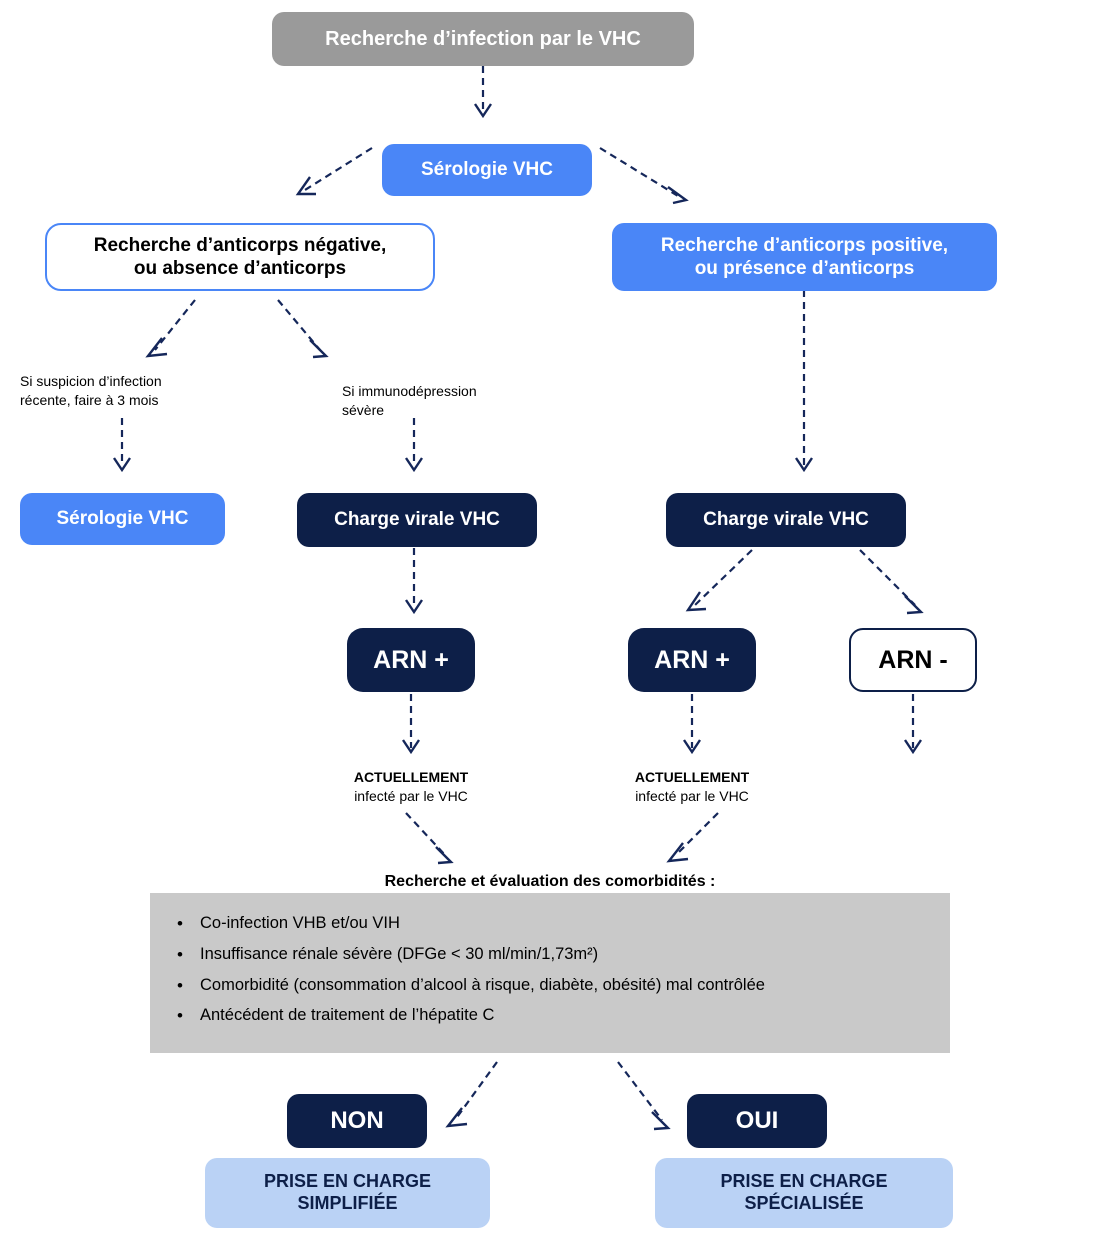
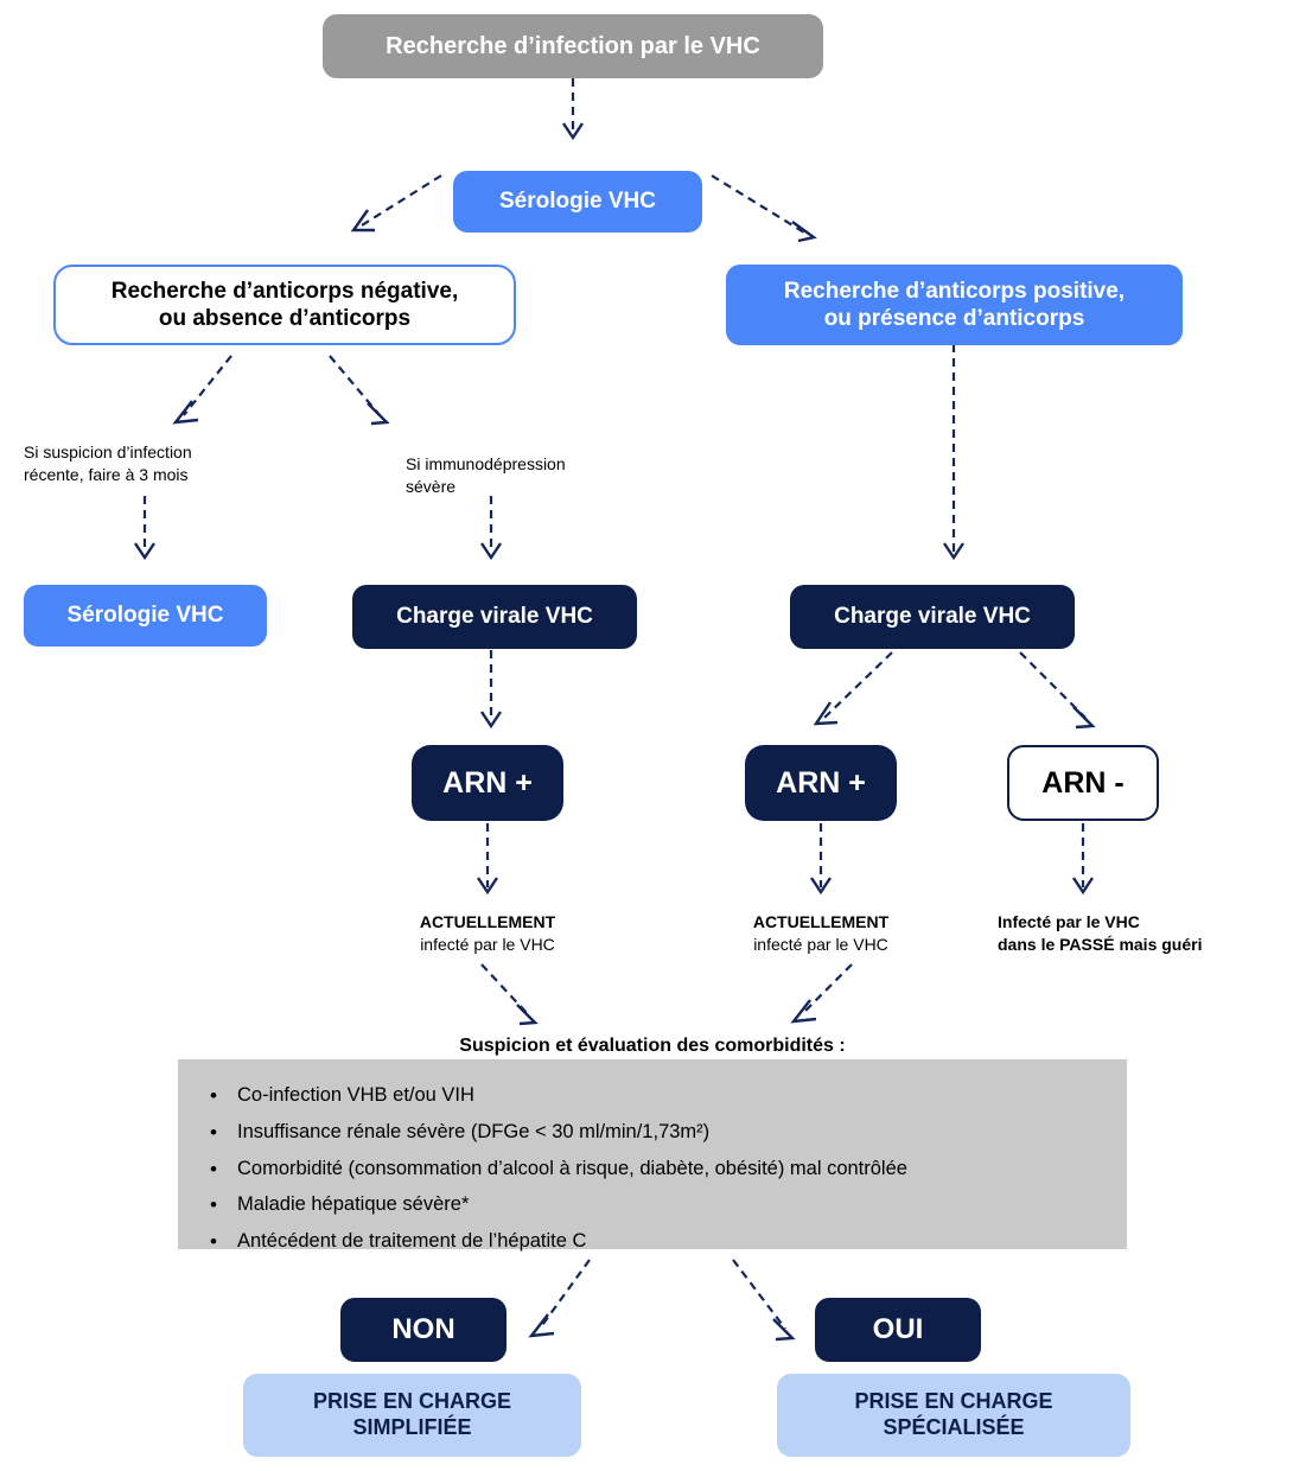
  Recherche d’infection par le VHC
  Sérologie VHC
  Recherche d’anticorps négative,
  ou absence d’anticorps
  Recherche d’anticorps positive,
  ou présence d’anticorps
  Si suspicion d’infection
  récente, faire à 3 mois
  Si immunodépression
  sévère
  Sérologie VHC
  Charge virale VHC
  Charge virale VHC
  ARN +
  ARN +
  ARN -
  ACTUELLEMENT
  infecté par le VHC
  ACTUELLEMENT
  infecté par le VHC
+ Infecté par le VHC
+ dans le PASSÉ mais guéri
- Recherche et évaluation des comorbidités :
+ Suspicion et évaluation des comorbidités :
  Co-infection VHB et/ou VIH
  Insuffisance rénale sévère (DFGe < 30 ml/min/1,73m²)
  Comorbidité (consommation d’alcool à risque, diabète, obésité) mal contrôlée
+ Maladie hépatique sévère*
  Antécédent de traitement de l’hépatite C
  NON
  OUI
  PRISE EN CHARGE
  SIMPLIFIÉE
  PRISE EN CHARGE
  SPÉCIALISÉE
